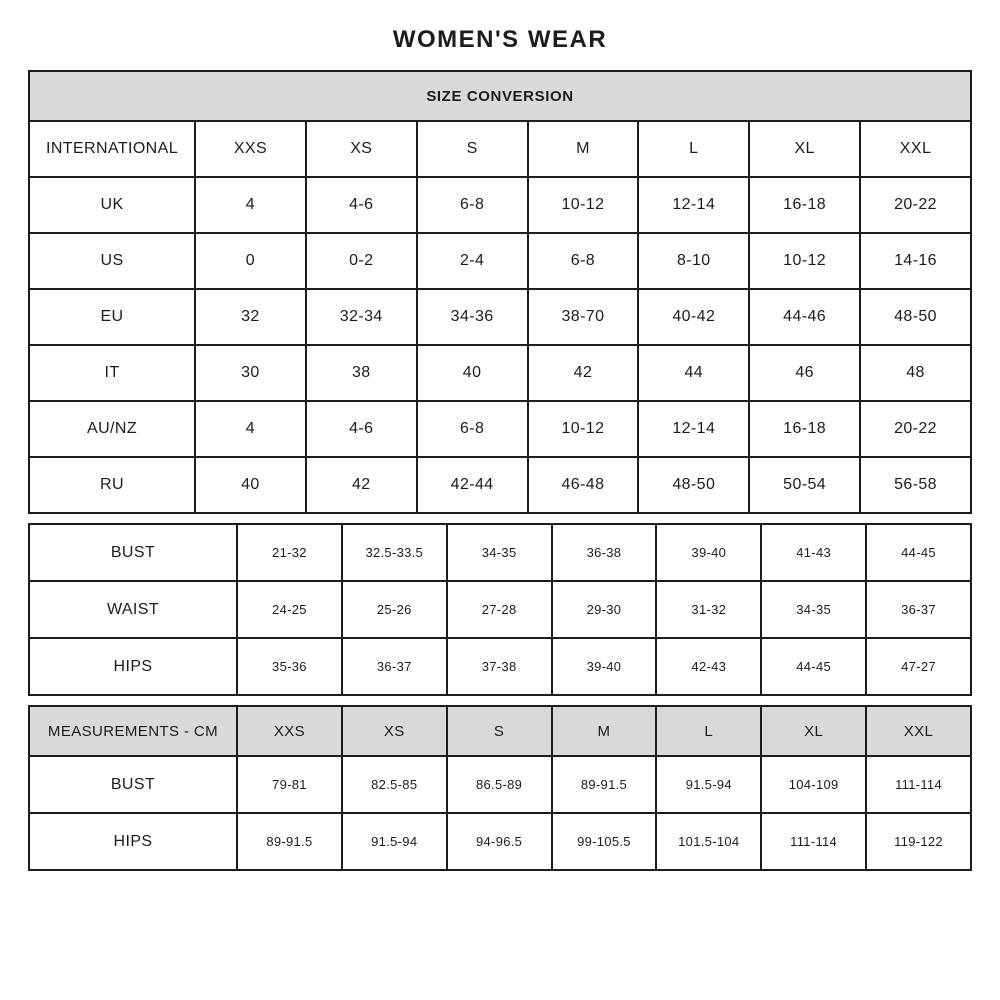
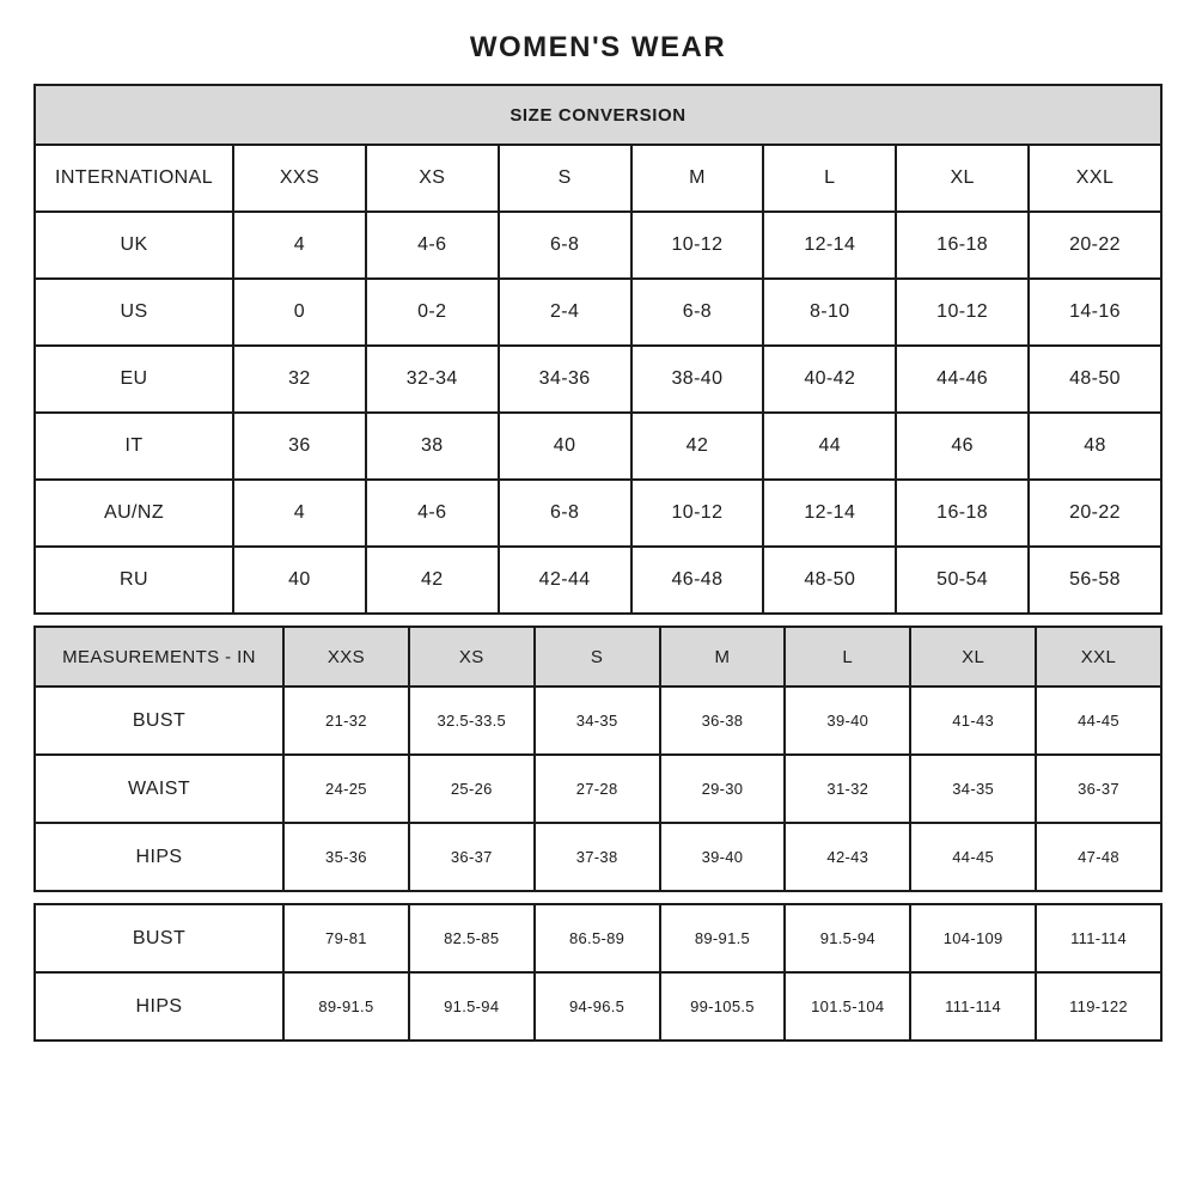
  WOMEN'S WEAR
  SIZE CONVERSION
  INTERNATIONAL	XXS	XS	S	M	L	XL	XXL
  UK	4	4-6	6-8	10-12	12-14	16-18	20-22
  US	0	0-2	2-4	6-8	8-10	10-12	14-16
- EU	32	32-34	34-36	38-70	40-42	44-46	48-50
+ EU	32	32-34	34-36	38-40	40-42	44-46	48-50
- IT	30	38	40	42	44	46	48
+ IT	36	38	40	42	44	46	48
  AU/NZ	4	4-6	6-8	10-12	12-14	16-18	20-22
  RU	40	42	42-44	46-48	48-50	50-54	56-58
+ MEASUREMENTS - IN	XXS	XS	S	M	L	XL	XXL
  BUST	21-32	32.5-33.5	34-35	36-38	39-40	41-43	44-45
  WAIST	24-25	25-26	27-28	29-30	31-32	34-35	36-37
- HIPS	35-36	36-37	37-38	39-40	42-43	44-45	47-27
+ HIPS	35-36	36-37	37-38	39-40	42-43	44-45	47-48
- MEASUREMENTS - CM	XXS	XS	S	M	L	XL	XXL
  BUST	79-81	82.5-85	86.5-89	89-91.5	91.5-94	104-109	111-114
  HIPS	89-91.5	91.5-94	94-96.5	99-105.5	101.5-104	111-114	119-122
